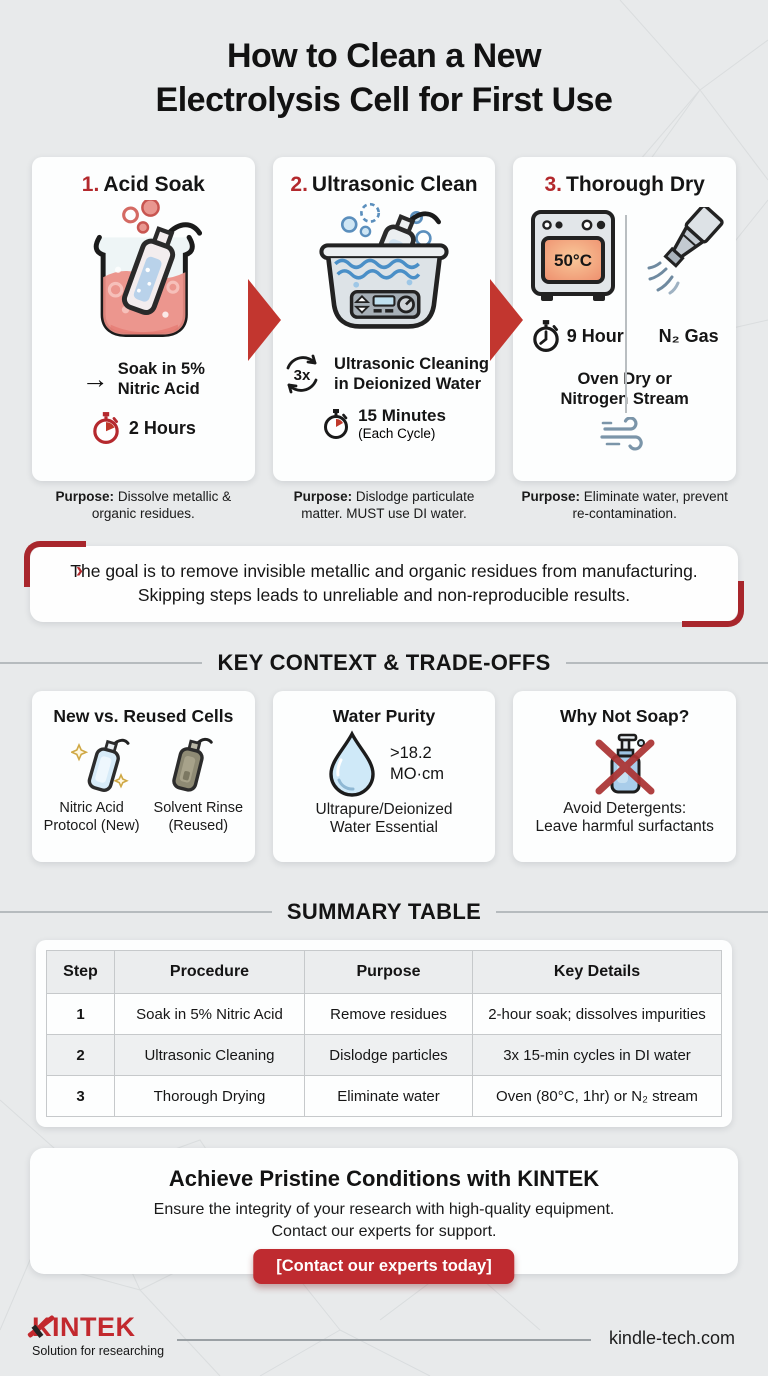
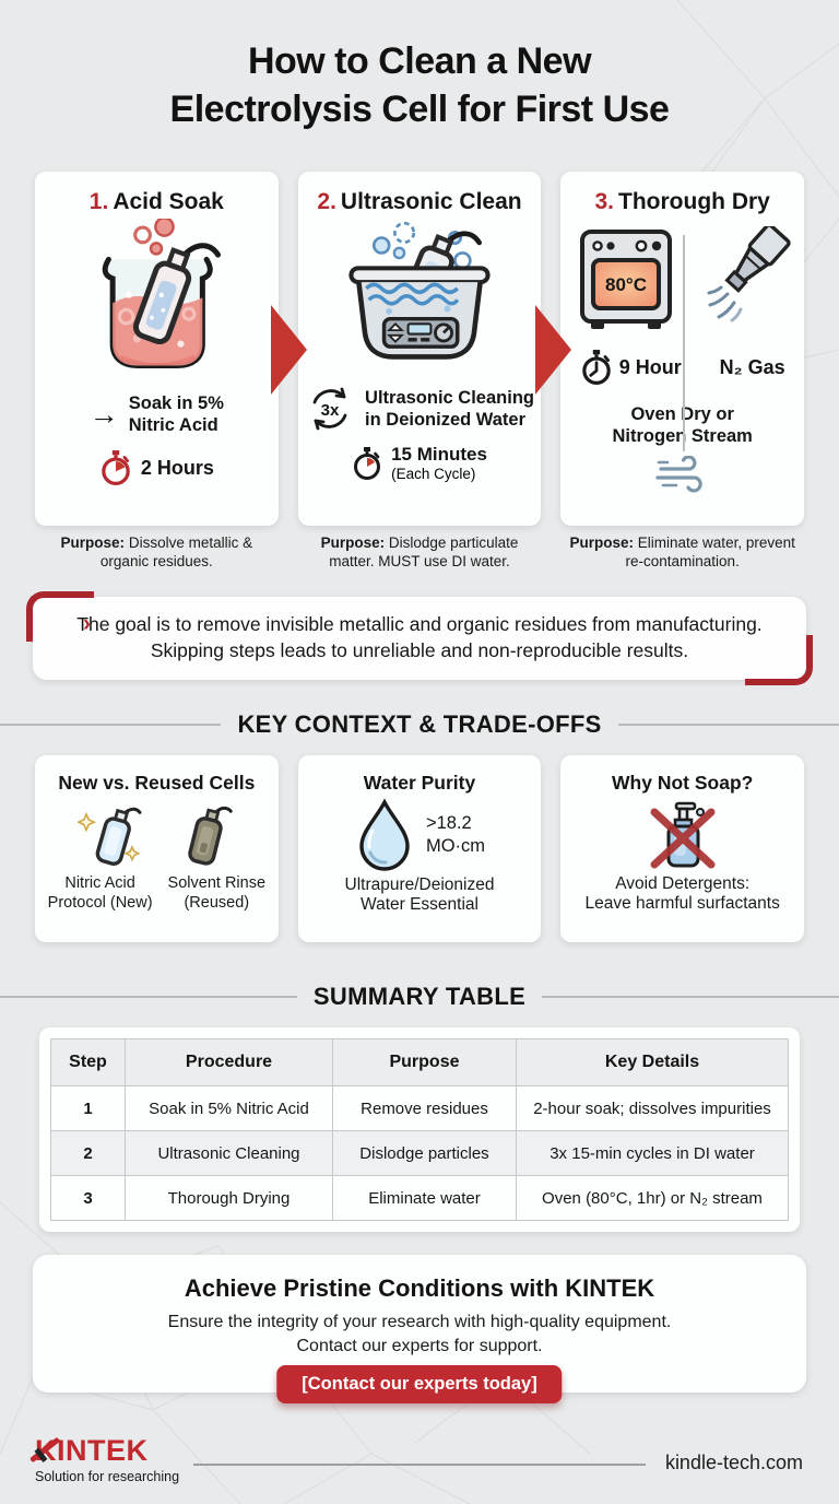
  How to Clean a New
  Electrolysis Cell for First Use
  1. Acid Soak
  →
  Soak in 5%
  Nitric Acid
  2 Hours
  2. Ultrasonic Clean
  3x
  Ultrasonic Cleaning
  in Deionized Water
  15 Minutes
  (Each Cycle)
  3. Thorough Dry
- 50°C
+ 80°C
  9 Hour
  N₂ Gas
  Oven Dry or
  Nitrogen Stream
  Purpose: Dissolve metallic & organic residues.
  Purpose: Dislodge particulate matter. MUST use DI water.
  Purpose: Eliminate water, prevent re-contamination.
  ›
  The goal is to remove invisible metallic and organic residues from manufacturing.
  Skipping steps leads to unreliable and non-reproducible results.
  KEY CONTEXT & TRADE-OFFS
  New vs. Reused Cells
  Nitric Acid
  Protocol (New)
  Solvent Rinse
  (Reused)
  Water Purity
  >18.2
  MO·cm
  Ultrapure/Deionized
  Water Essential
  Why Not Soap?
  Avoid Detergents:
  Leave harmful surfactants
  SUMMARY TABLE
  Step	Procedure	Purpose	Key Details
  1	Soak in 5% Nitric Acid	Remove residues	2-hour soak; dissolves impurities
  2	Ultrasonic Cleaning	Dislodge particles	3x 15-min cycles in DI water
  3	Thorough Drying	Eliminate water	Oven (80°C, 1hr) or N₂ stream
  Achieve Pristine Conditions with KINTEK
  Ensure the integrity of your research with high-quality equipment.
  Contact our experts for support.
  [Contact our experts today]
  INTEK
  Solution for researching
  kindle-tech.com
